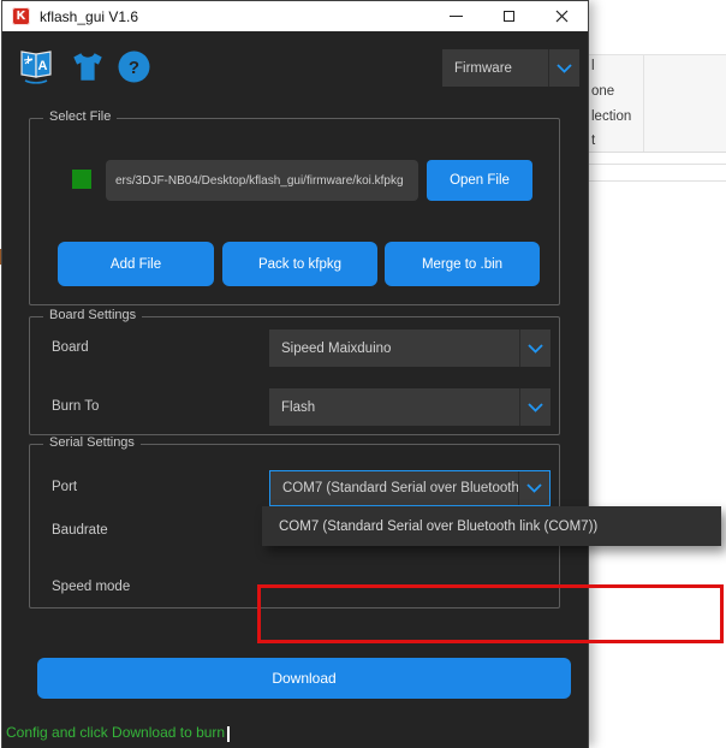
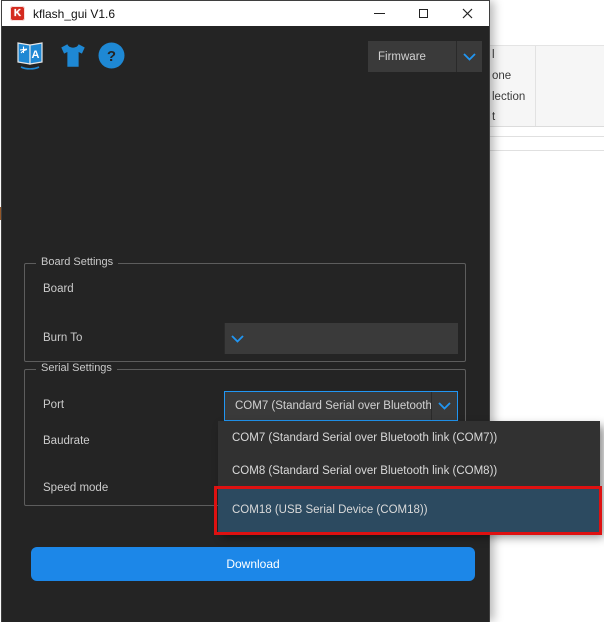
  l
  one
  lection
  t
  K
  kflash_gui V1.6
  A
  ?
  Firmware
- Select File
- ers/3DJF-NB04/Desktop/kflash_gui/firmware/koi.kfpkg
- Open File
- Add File
- Pack to kfpkg
- Merge to .bin
  Board Settings
  Board
- Sipeed Maixduino
  Burn To
- Flash
  Serial Settings
  Port
  COM7 (Standard Serial over Bluetooth
  Baudrate
  Speed mode
  Download
- Config and click Download to burn
  COM7 (Standard Serial over Bluetooth link (COM7))
+ COM8 (Standard Serial over Bluetooth link (COM8))
+ COM18 (USB Serial Device (COM18))
